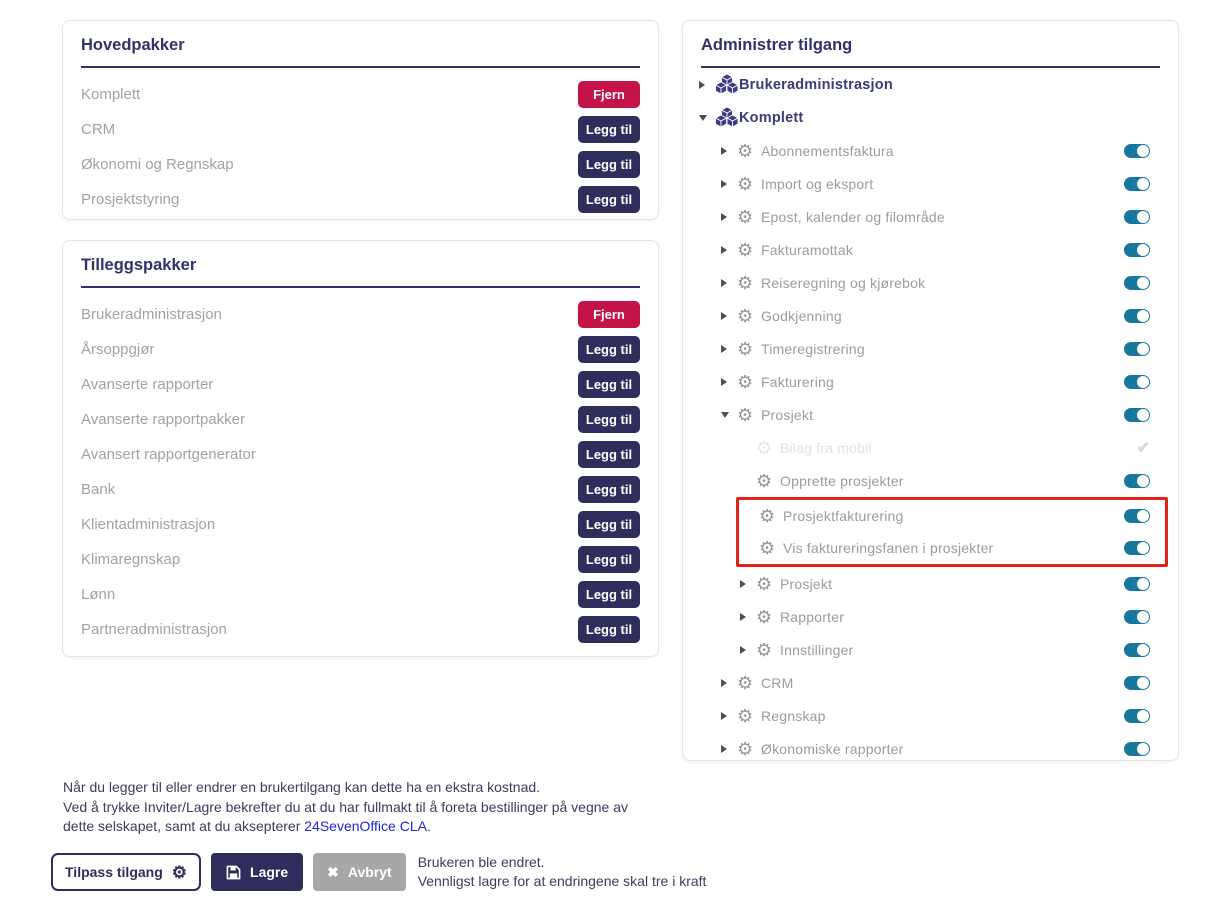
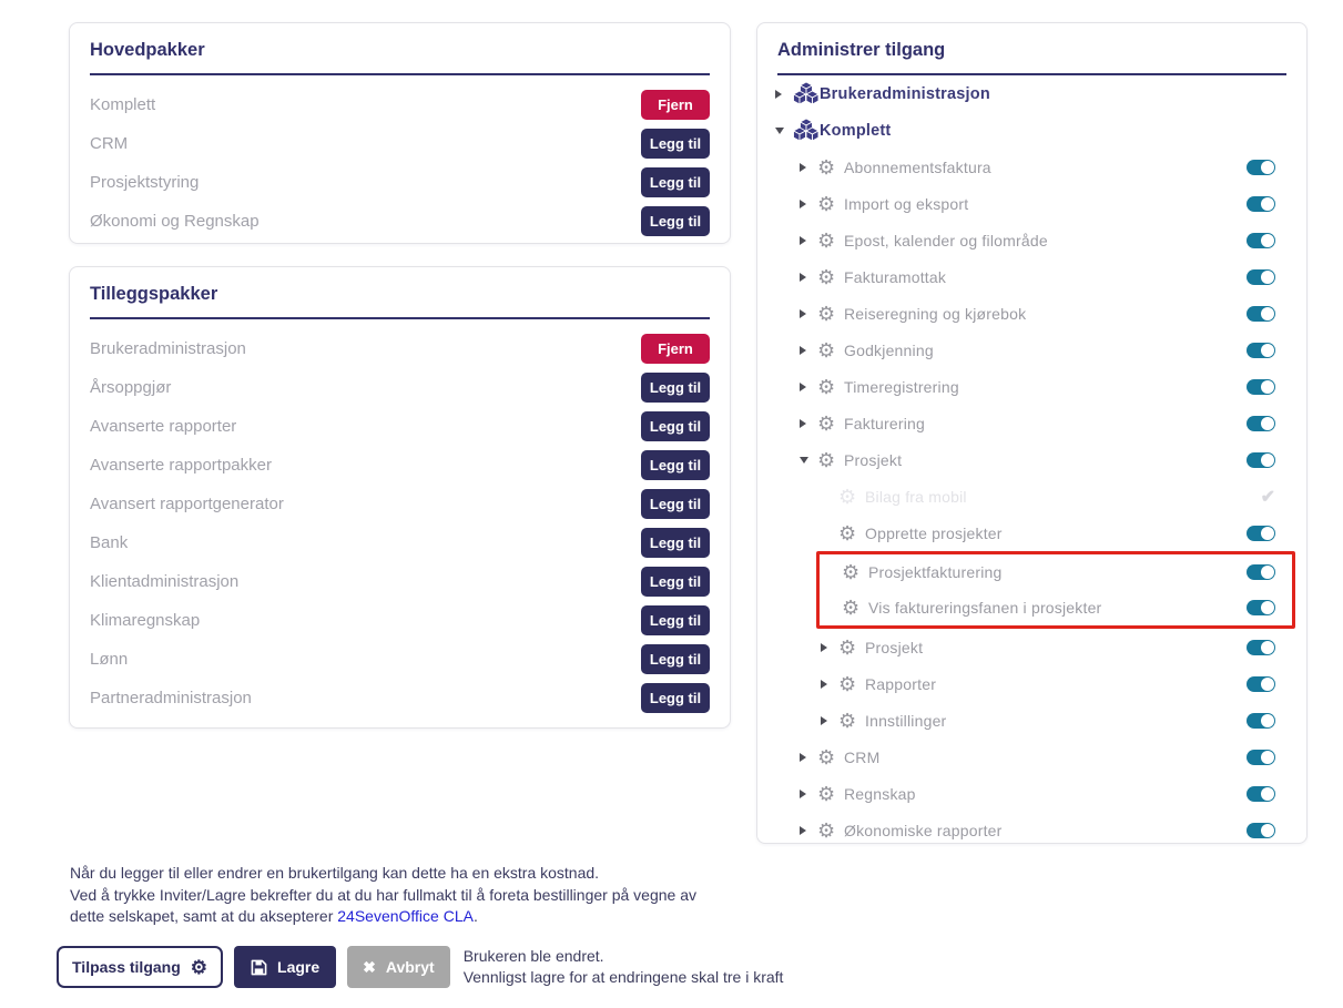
  Hovedpakker
  Komplett
  Fjern
  CRM
  Legg til
- Økonomi og Regnskap
+ Prosjektstyring
  Legg til
- Prosjektstyring
+ Økonomi og Regnskap
  Legg til
  Tilleggspakker
  Brukeradministrasjon
  Fjern
  Årsoppgjør
  Legg til
  Avanserte rapporter
  Legg til
  Avanserte rapportpakker
  Legg til
  Avansert rapportgenerator
  Legg til
  Bank
  Legg til
  Klientadministrasjon
  Legg til
  Klimaregnskap
  Legg til
  Lønn
  Legg til
  Partneradministrasjon
  Legg til
  Administrer tilgang
  Brukeradministrasjon
  Komplett
  ⚙
  Abonnementsfaktura
  ⚙
  Import og eksport
  ⚙
  Epost, kalender og filområde
  ⚙
  Fakturamottak
  ⚙
  Reiseregning og kjørebok
  ⚙
  Godkjenning
  ⚙
  Timeregistrering
  ⚙
  Fakturering
  ⚙
  Prosjekt
  ⚙
  Bilag fra mobil
  ✔
  ⚙
  Opprette prosjekter
  ⚙
  Prosjektfakturering
  ⚙
  Vis faktureringsfanen i prosjekter
  ⚙
  Prosjekt
  ⚙
  Rapporter
  ⚙
  Innstillinger
  ⚙
  CRM
  ⚙
  Regnskap
  ⚙
  Økonomiske rapporter
  Når du legger til eller endrer en brukertilgang kan dette ha en ekstra kostnad.
  Ved å trykke Inviter/Lagre bekrefter du at du har fullmakt til å foreta bestillinger på vegne av
  dette selskapet, samt at du aksepterer 24SevenOffice CLA.
  Tilpass tilgang
  ⚙
  Lagre
  ✖
  Avbryt
  Brukeren ble endret.
  Vennligst lagre for at endringene skal tre i kraft
